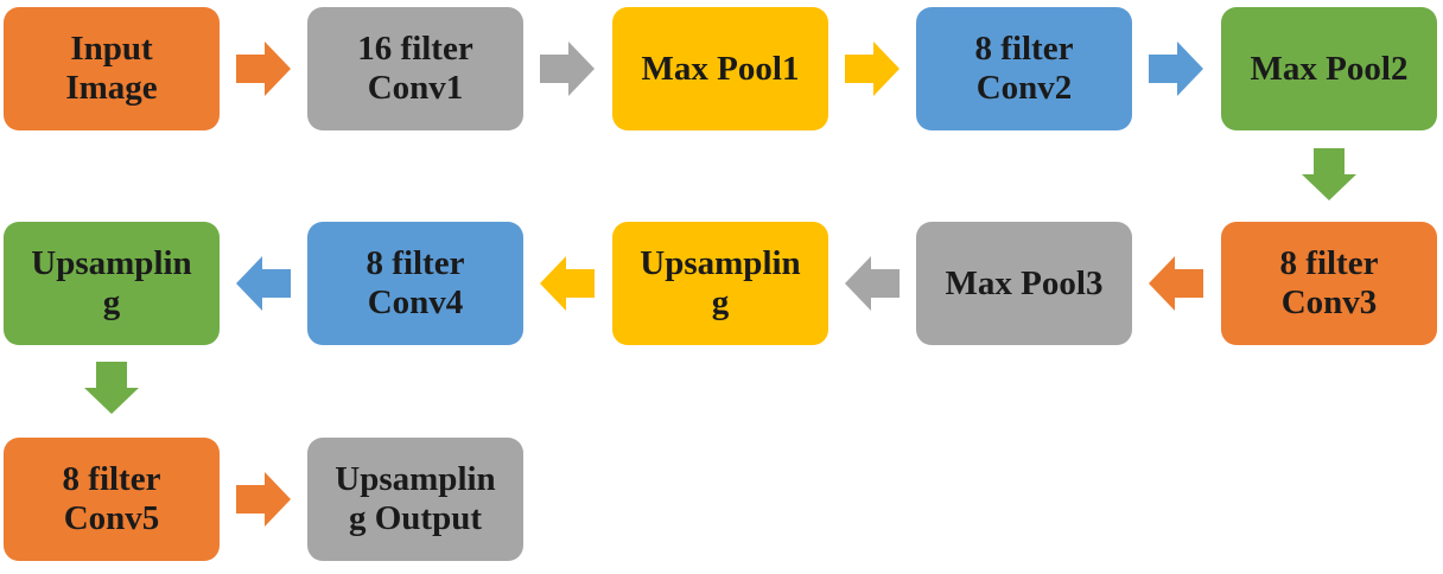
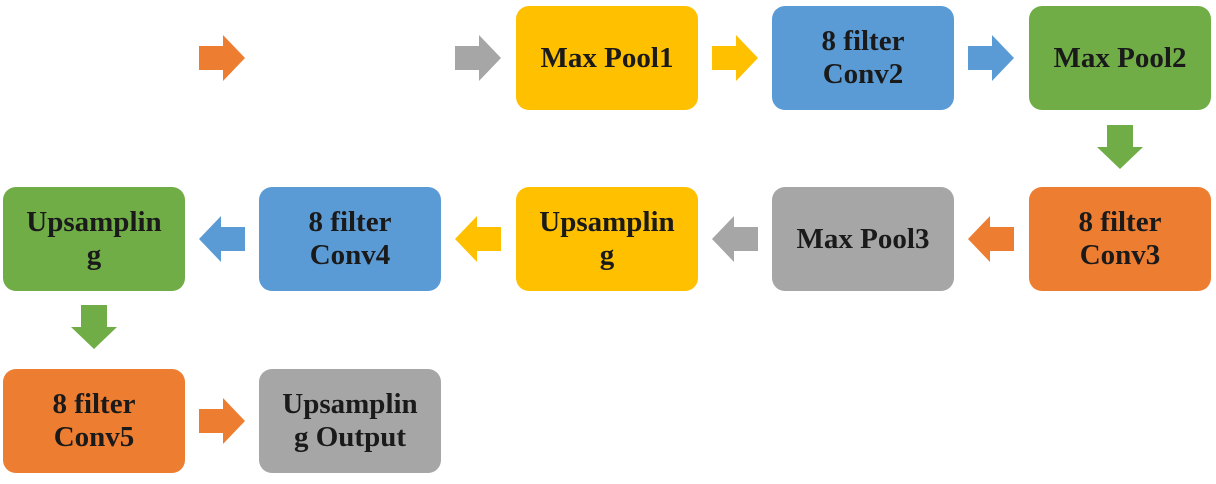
- Input
- Image
- 16 filter
- Conv1
  Max Pool1
  8 filter
  Conv2
  Max Pool2
  8 filter
  Conv3
  Max Pool3
  Upsamplin
  g
  8 filter
  Conv4
  Upsamplin
  g
  8 filter
  Conv5
  Upsamplin
  g Output
